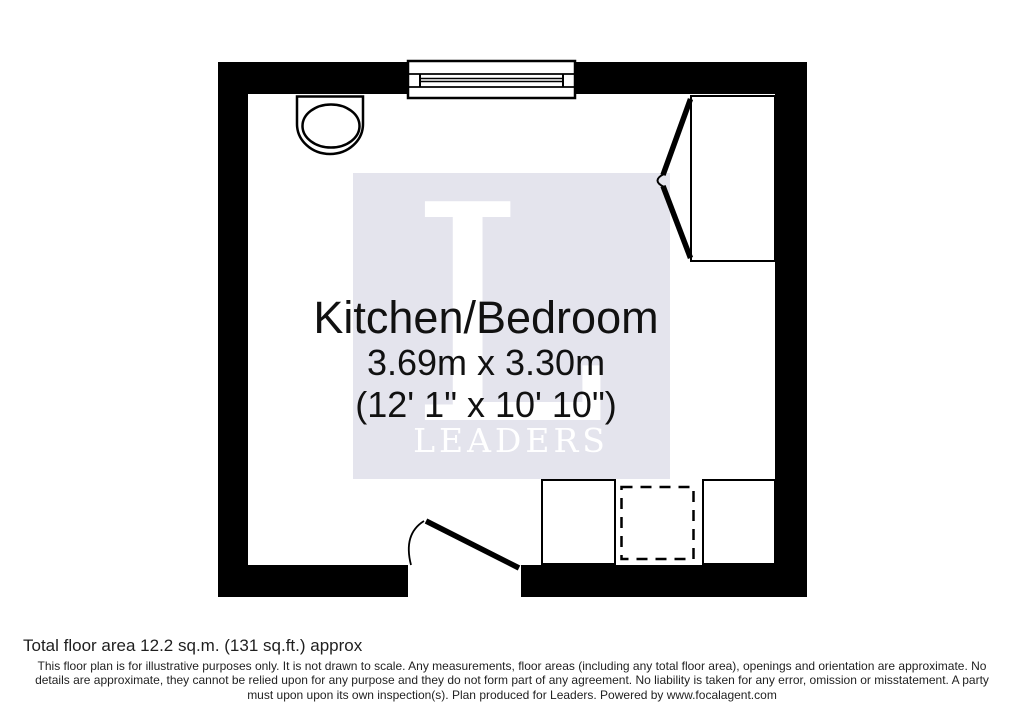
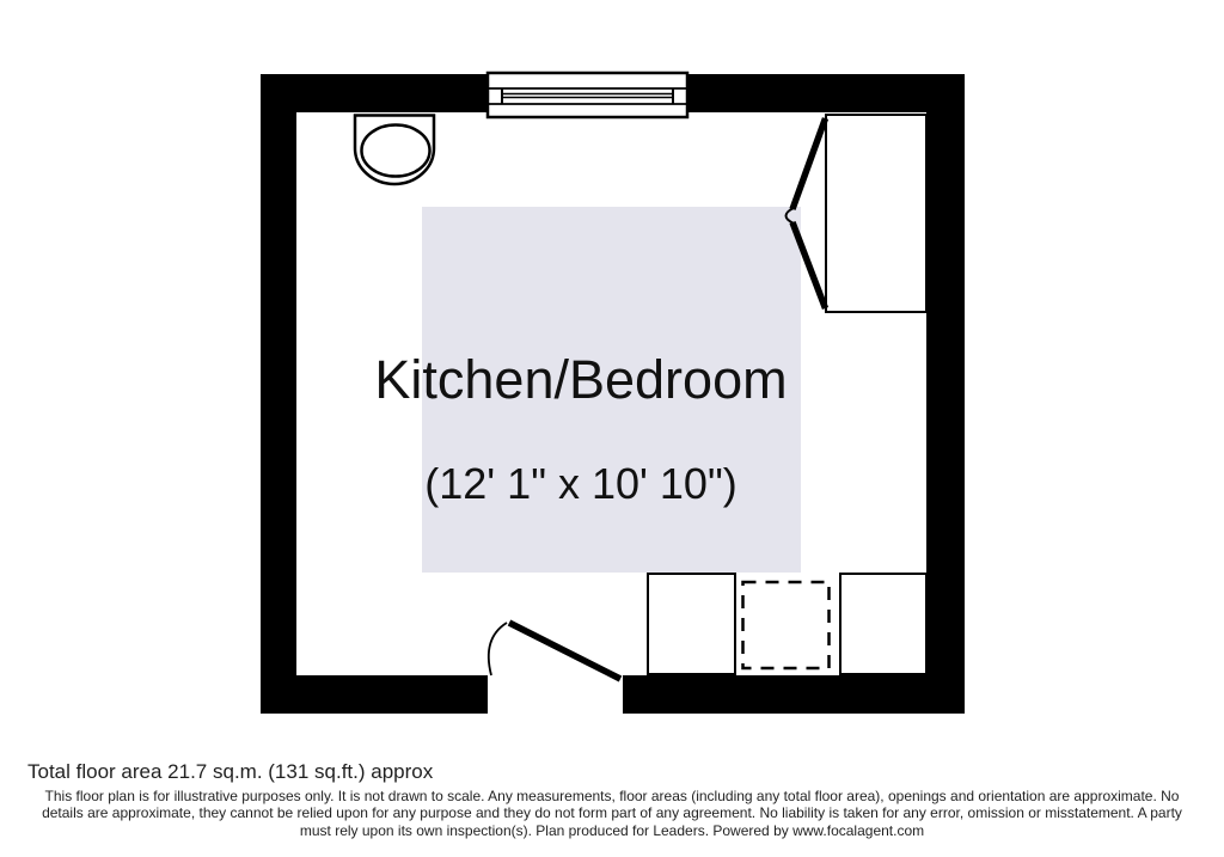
- L
- LEADERS
  Kitchen/Bedroom
- 3.69m x 3.30m
  (12' 1" x 10' 10")
- Total floor area 12.2 sq.m. (131 sq.ft.) approx
+ Total floor area 21.7 sq.m. (131 sq.ft.) approx
  This floor plan is for illustrative purposes only. It is not drawn to scale. Any measurements, floor areas (including any total floor area), openings and orientation are approximate. No
  details are approximate, they cannot be relied upon for any purpose and they do not form part of any agreement. No liability is taken for any error, omission or misstatement. A party
- must upon upon its own inspection(s). Plan produced for Leaders. Powered by www.focalagent.com
+ must rely upon its own inspection(s). Plan produced for Leaders. Powered by www.focalagent.com
